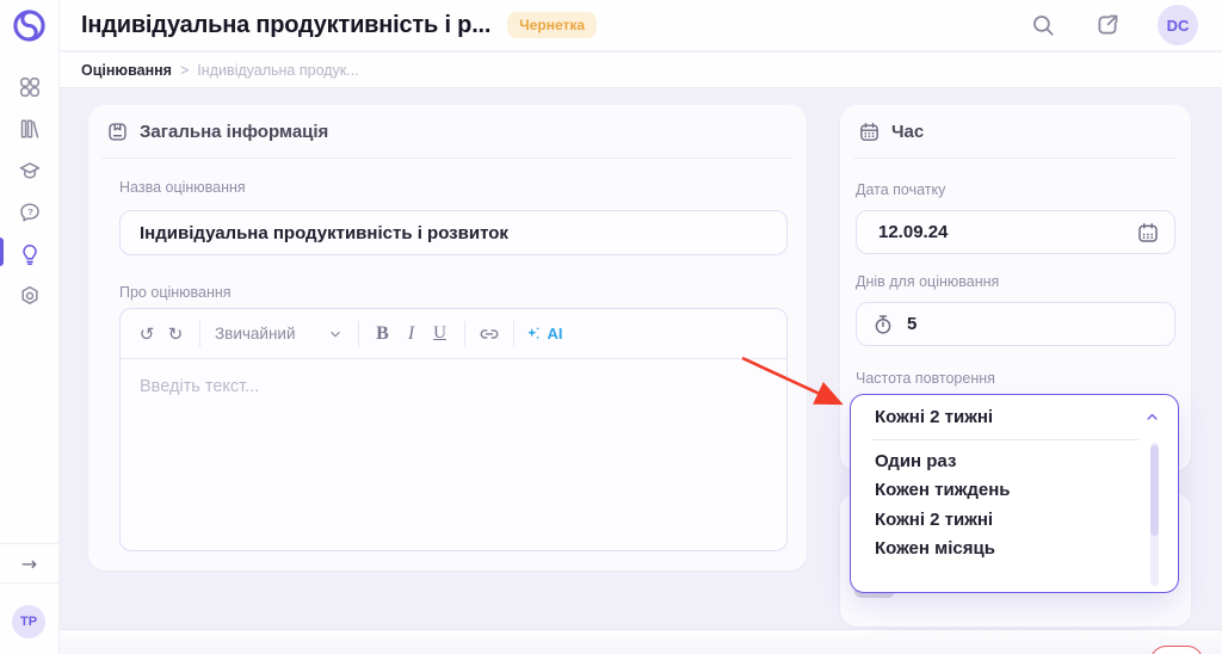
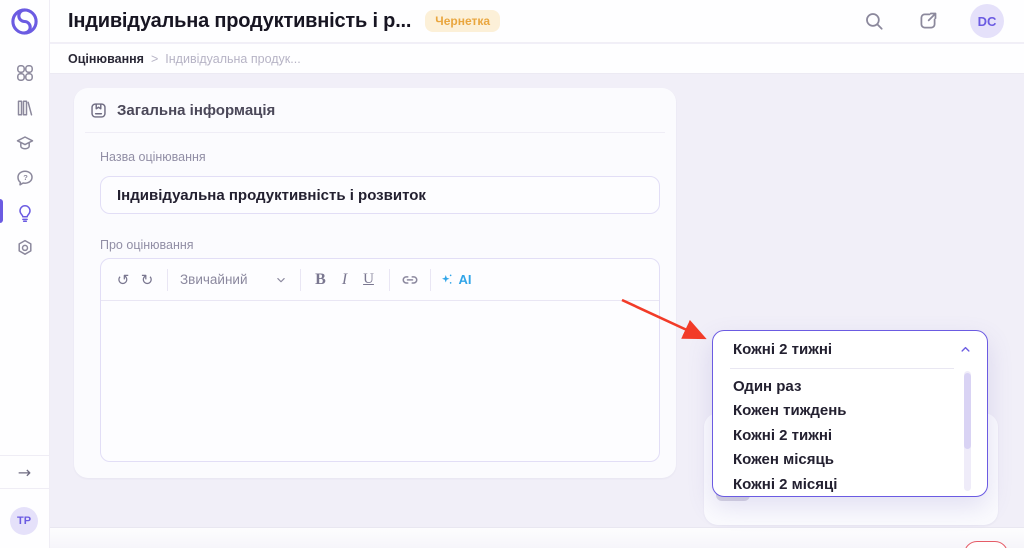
  ?
  →
  TP
  Індивідуальна продуктивність і р...
  Чернетка
  DC
  Оцінювання
  >
  Індивідуальна продук...
  Загальна інформація
  Назва оцінювання
  Індивідуальна продуктивність і розвиток
  Про оцінювання
  ↺
  ↻
  Звичайний
  B
  I
  U
  AI
- Введіть текст...
- Час
- Дата початку
- 12.09.24
- Днів для оцінювання
- 5
- Частота повторення
  Кожні 2 тижні
  Один раз
  Кожен тиждень
  Кожні 2 тижні
  Кожен місяць
+ Кожні 2 місяці
